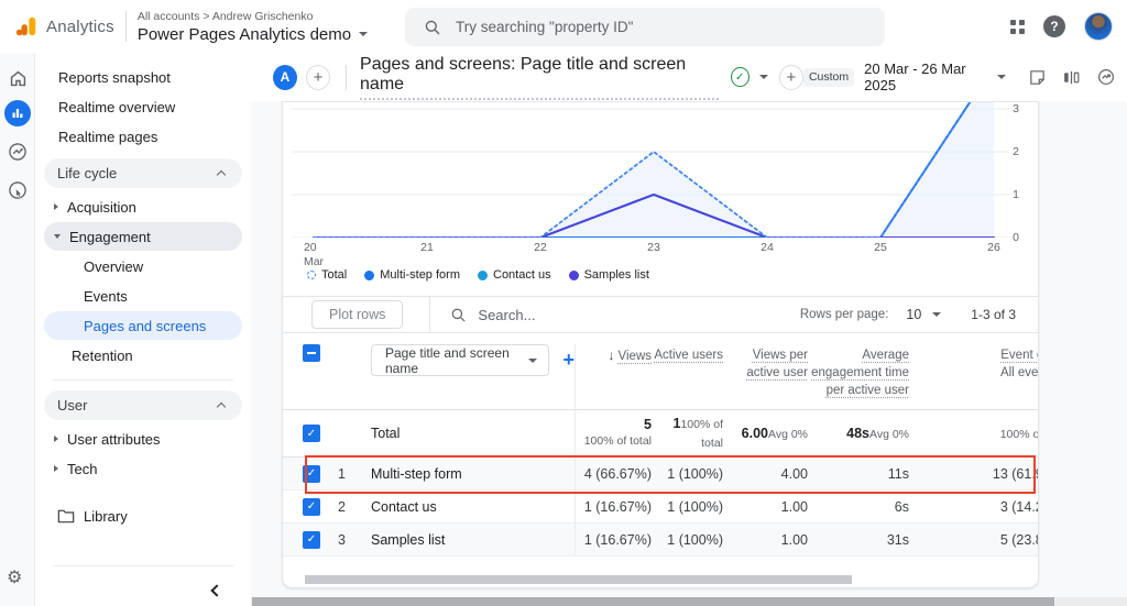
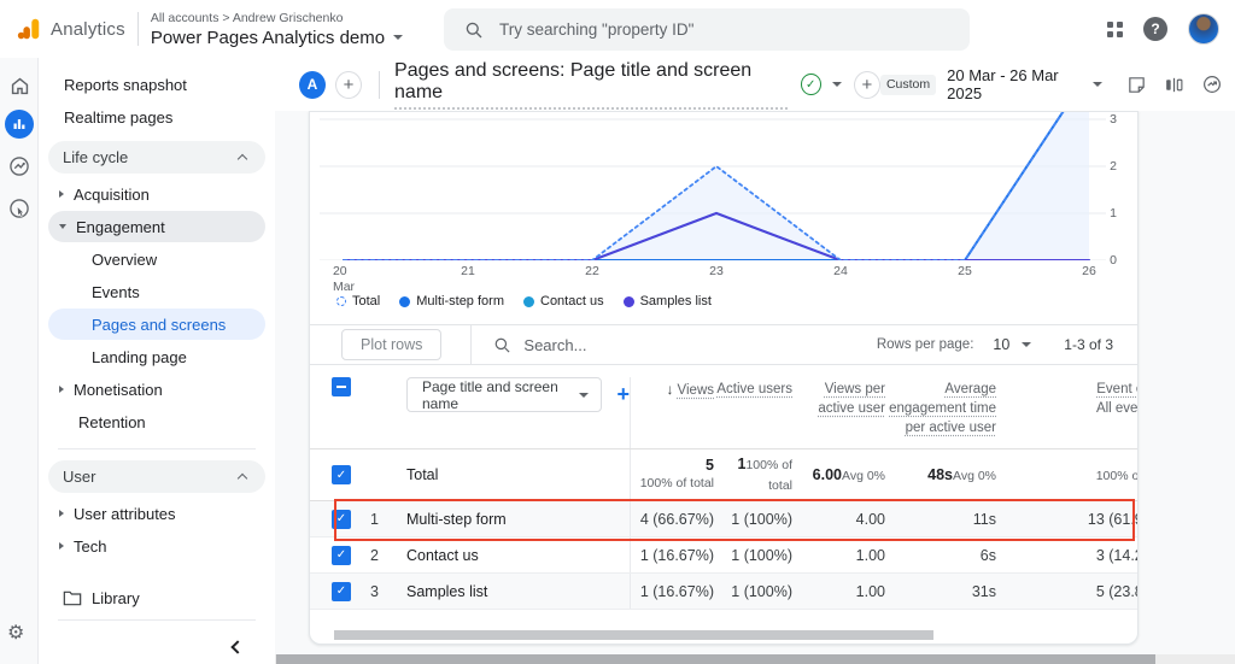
  Analytics
  All accounts > Andrew Grischenko
  Power Pages Analytics demo
  Try searching "property ID"
  ?
  ⚙
  Reports snapshot
- Realtime overview
  Realtime pages
  Life cycle
  Acquisition
  Engagement
  Overview
  Events
  Pages and screens
+ Landing page
+ Monetisation
  Retention
  User
  User attributes
  Tech
  Library
  A
  +
  Pages and screens: Page title and screen name
  ✓
  +
  Custom
  20 Mar - 26 Mar 2025
  0
  1
  2
  3
  20
  Mar
  21
  22
  23
  24
  25
  26
  Total
  Multi-step form
  Contact us
  Samples list
  Plot rows
  Search...
  Rows per page:
  10
  1-3 of 3
  Page title and screen name
  +
  ↓ Views
  Active users
  Views per active user
  Average engagement time per active user
  ✓
  Total
  5
  100% of total
  1100% of total
  6.00Avg 0%
  48sAvg 0%
  ✓
  1
  Multi-step form
  4 (66.67%)
  1 (100%)
  4.00
  11s
  ✓
  2
  Contact us
  1 (16.67%)
  1 (100%)
  1.00
  6s
  ✓
  3
  Samples list
  1 (16.67%)
  1 (100%)
  1.00
  31s
